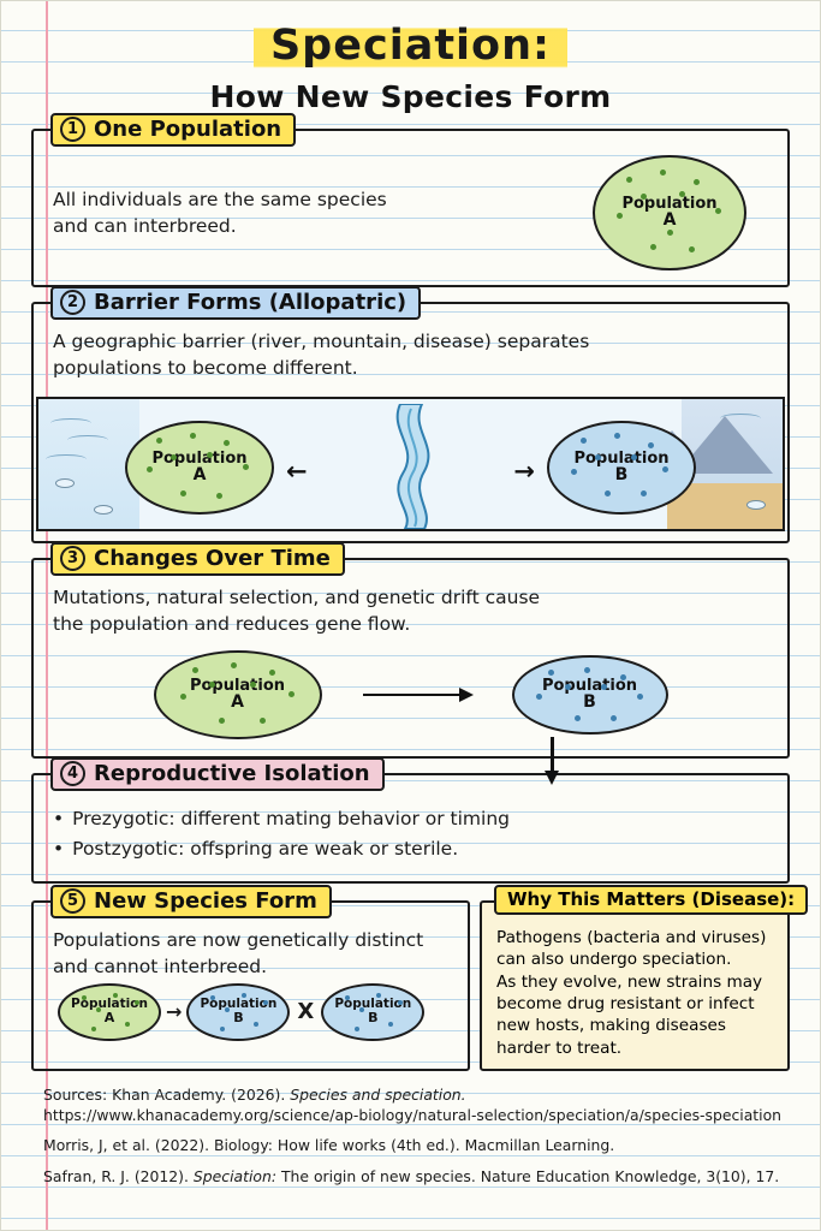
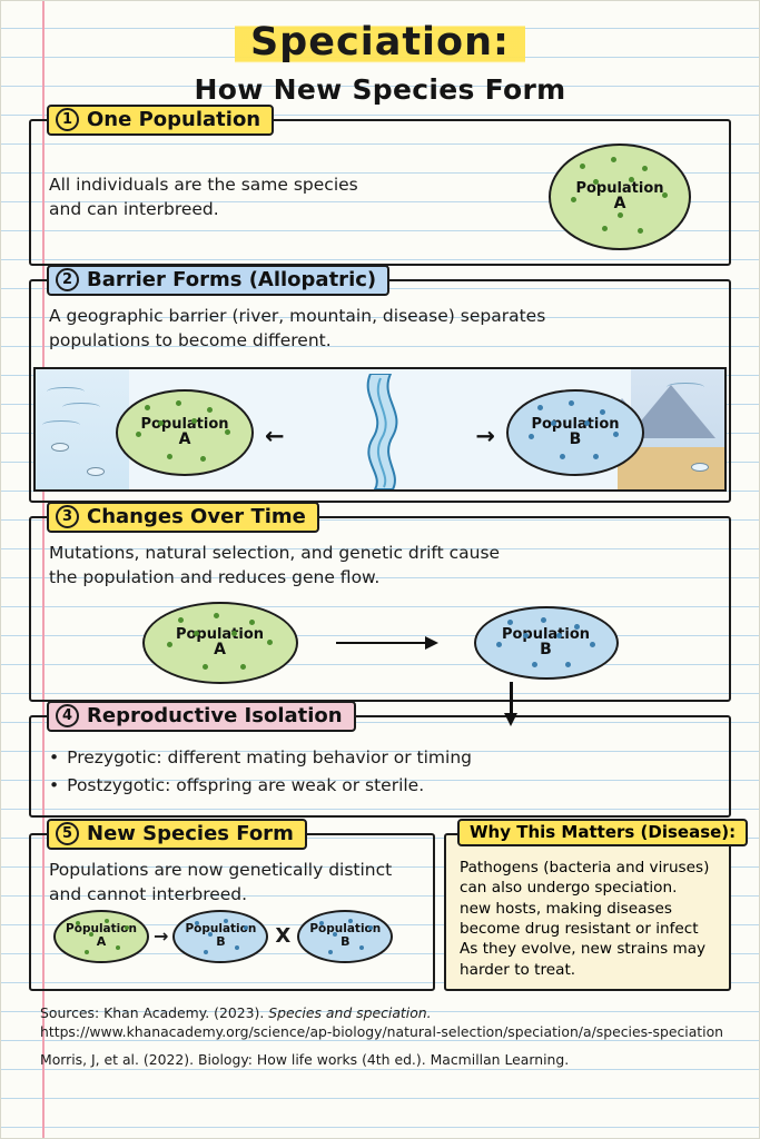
  Speciation:
  How New Species Form
  1
  One Population
  All individuals are the same species
  and can interbreed.
  Population
  A
  2
  Barrier Forms (Allopatric)
  A geographic barrier (river, mountain, disease) separates
  populations to become different.
  Population
  A
  Population
  B
  ←
  →
  3
  Changes Over Time
  Mutations, natural selection, and genetic drift cause
  the population and reduces gene flow.
  Populaion
  A
  Poulaion
  B
  4
  Reproductive Isolation
  Prezygotic: different mating behavior or timing
  Postzygotic: offspring are weak or sterile.
  5
  New Species Form
  Populations are now genetically distinct
  and cannot interbreed.
  Populatin
  A
  →
  Populatin
  B
  X
  Populatin
  B
  Why This Matters (Disease):
  Pathogens (bacteria and viruses)
  can also undergo speciation.
- As they evolve, new strains may
+ new hosts, making diseases
  become drug resistant or infect
- new hosts, making diseases
+ As they evolve, new strains may
  harder to treat.
- Sources: Khan Academy. (2026). Species and speciation. https://www.khanacademy.org/science/ap-biology/natural-selection/speciation/a/species-speciation
+ Sources: Khan Academy. (2023). Species and speciation. https://www.khanacademy.org/science/ap-biology/natural-selection/speciation/a/species-speciation
  Morris, J, et al. (2022). Biology: How life works (4th ed.). Macmillan Learning.
- Safran, R. J. (2012). Speciation: The origin of new species. Nature Education Knowledge, 3(10), 17.
